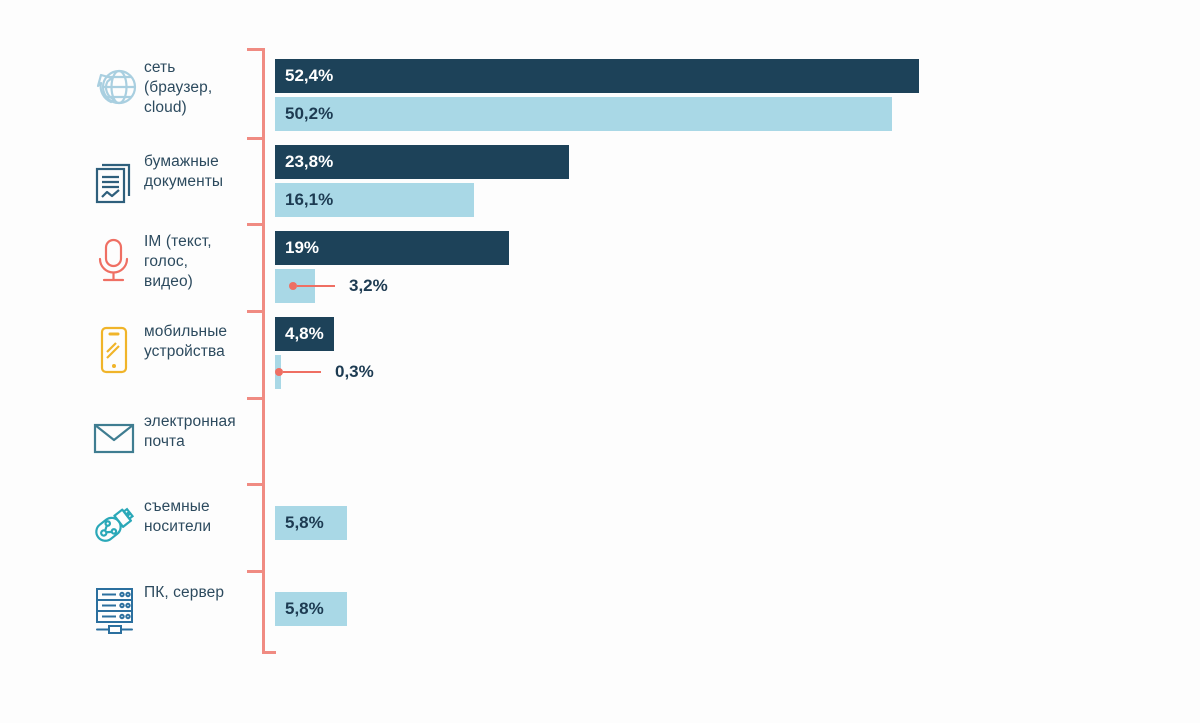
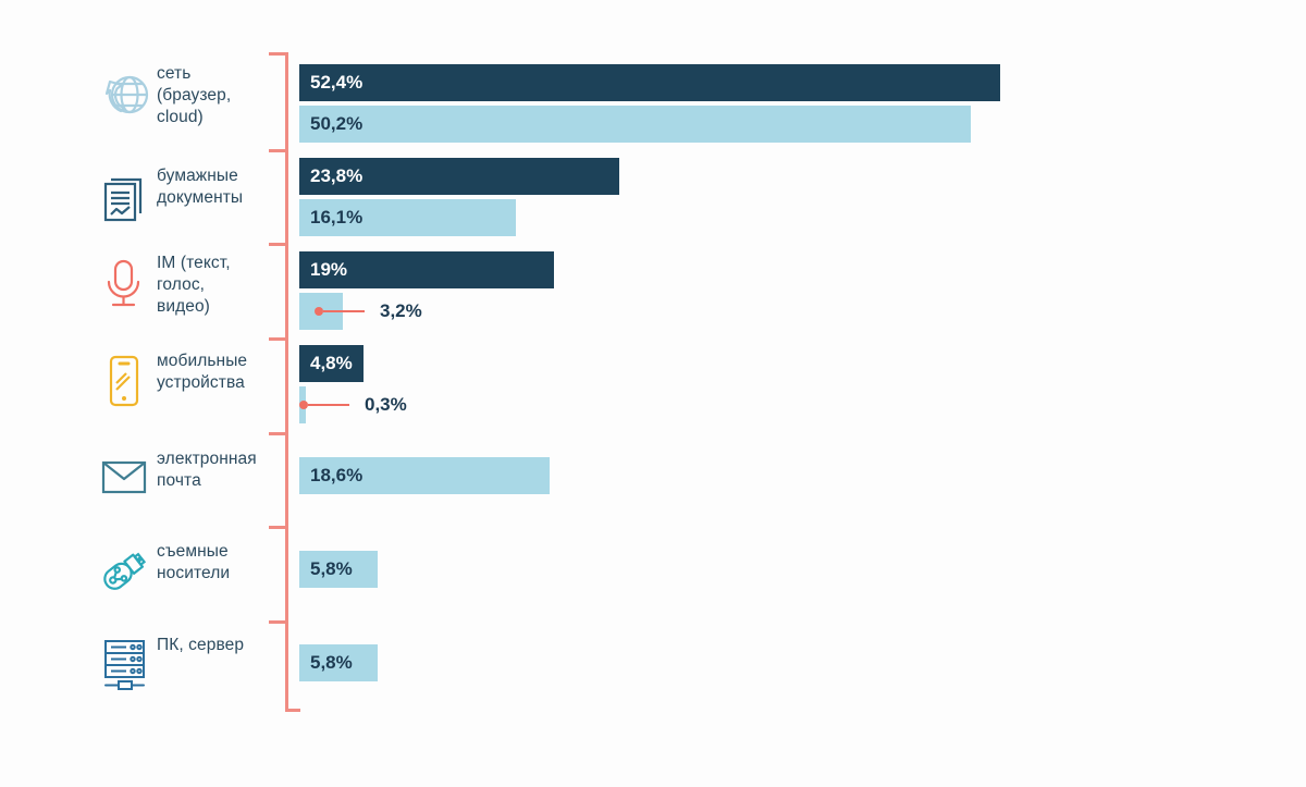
  сеть
  (браузер,
  cloud)
  52,4%
  50,2%
  бумажные
  документы
  23,8%
  16,1%
  IM (текст,
  голос,
  видео)
  19%
  3,2%
  мобильные
  устройства
  4,8%
  0,3%
  электронная
  почта
+ 18,6%
  съемные
  носители
  5,8%
  ПК, сервер
  5,8%
